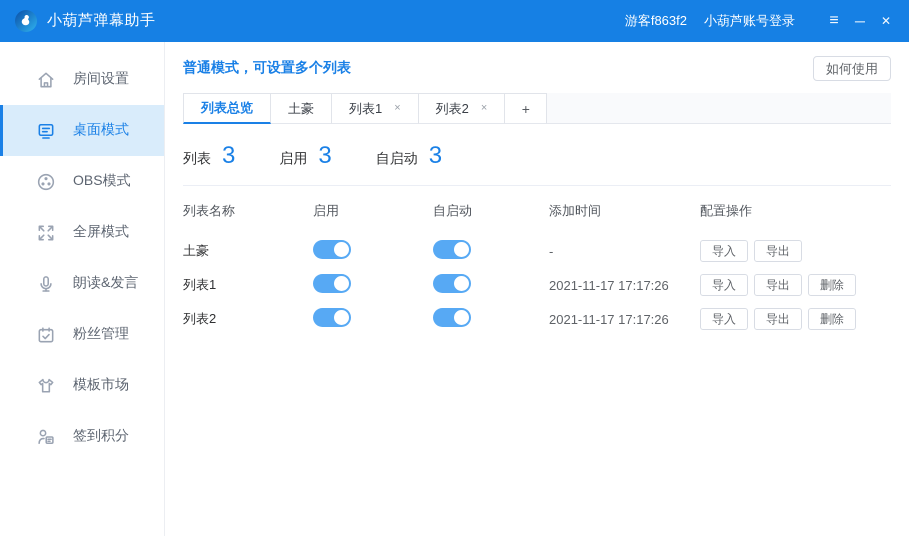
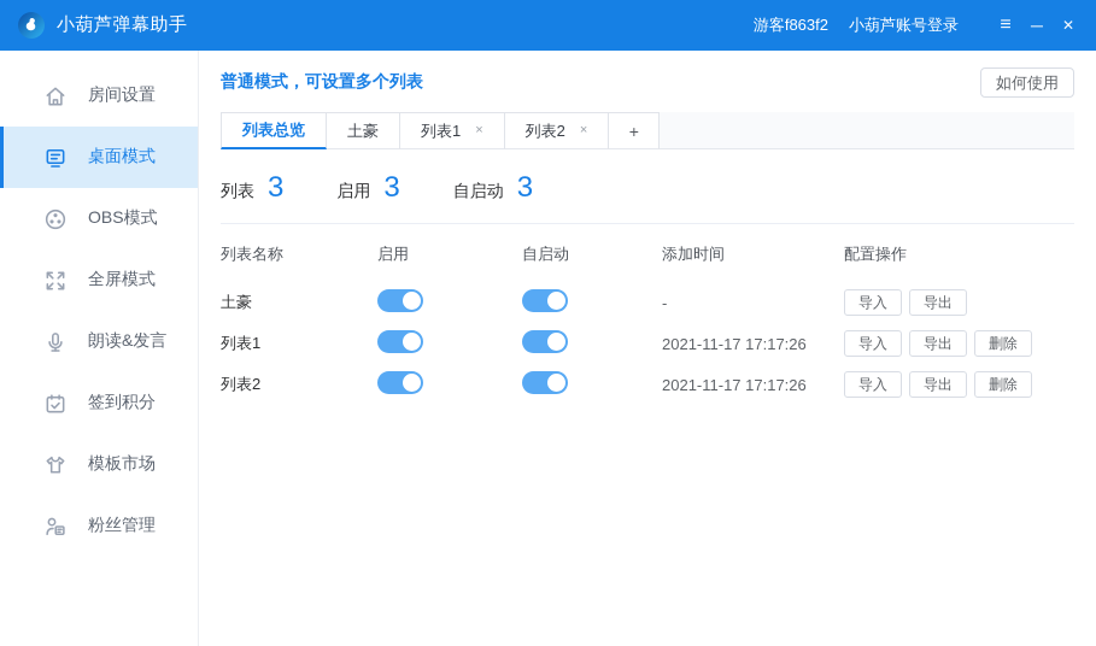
  小葫芦弹幕助手
  游客f863f2
  小葫芦账号登录
  ≡
  ─
  ✕
  房间设置
  桌面模式
  OBS模式
  全屏模式
  朗读&发言
- 粉丝管理
+ 签到积分
  模板市场
- 签到积分
+ 粉丝管理
  普通模式，可设置多个列表
  如何使用
  列表总览
  土豪
  列表1
  ×
  列表2
  ×
  +
  列表
  3
  启用
  3
  自启动
  3
  列表名称
  启用
  自启动
  添加时间
  配置操作
  土豪
  -
  导入 导出
  列表1
  2021-11-17 17:17:26
  导入 导出 删除
  列表2
  2021-11-17 17:17:26
  导入 导出 删除
